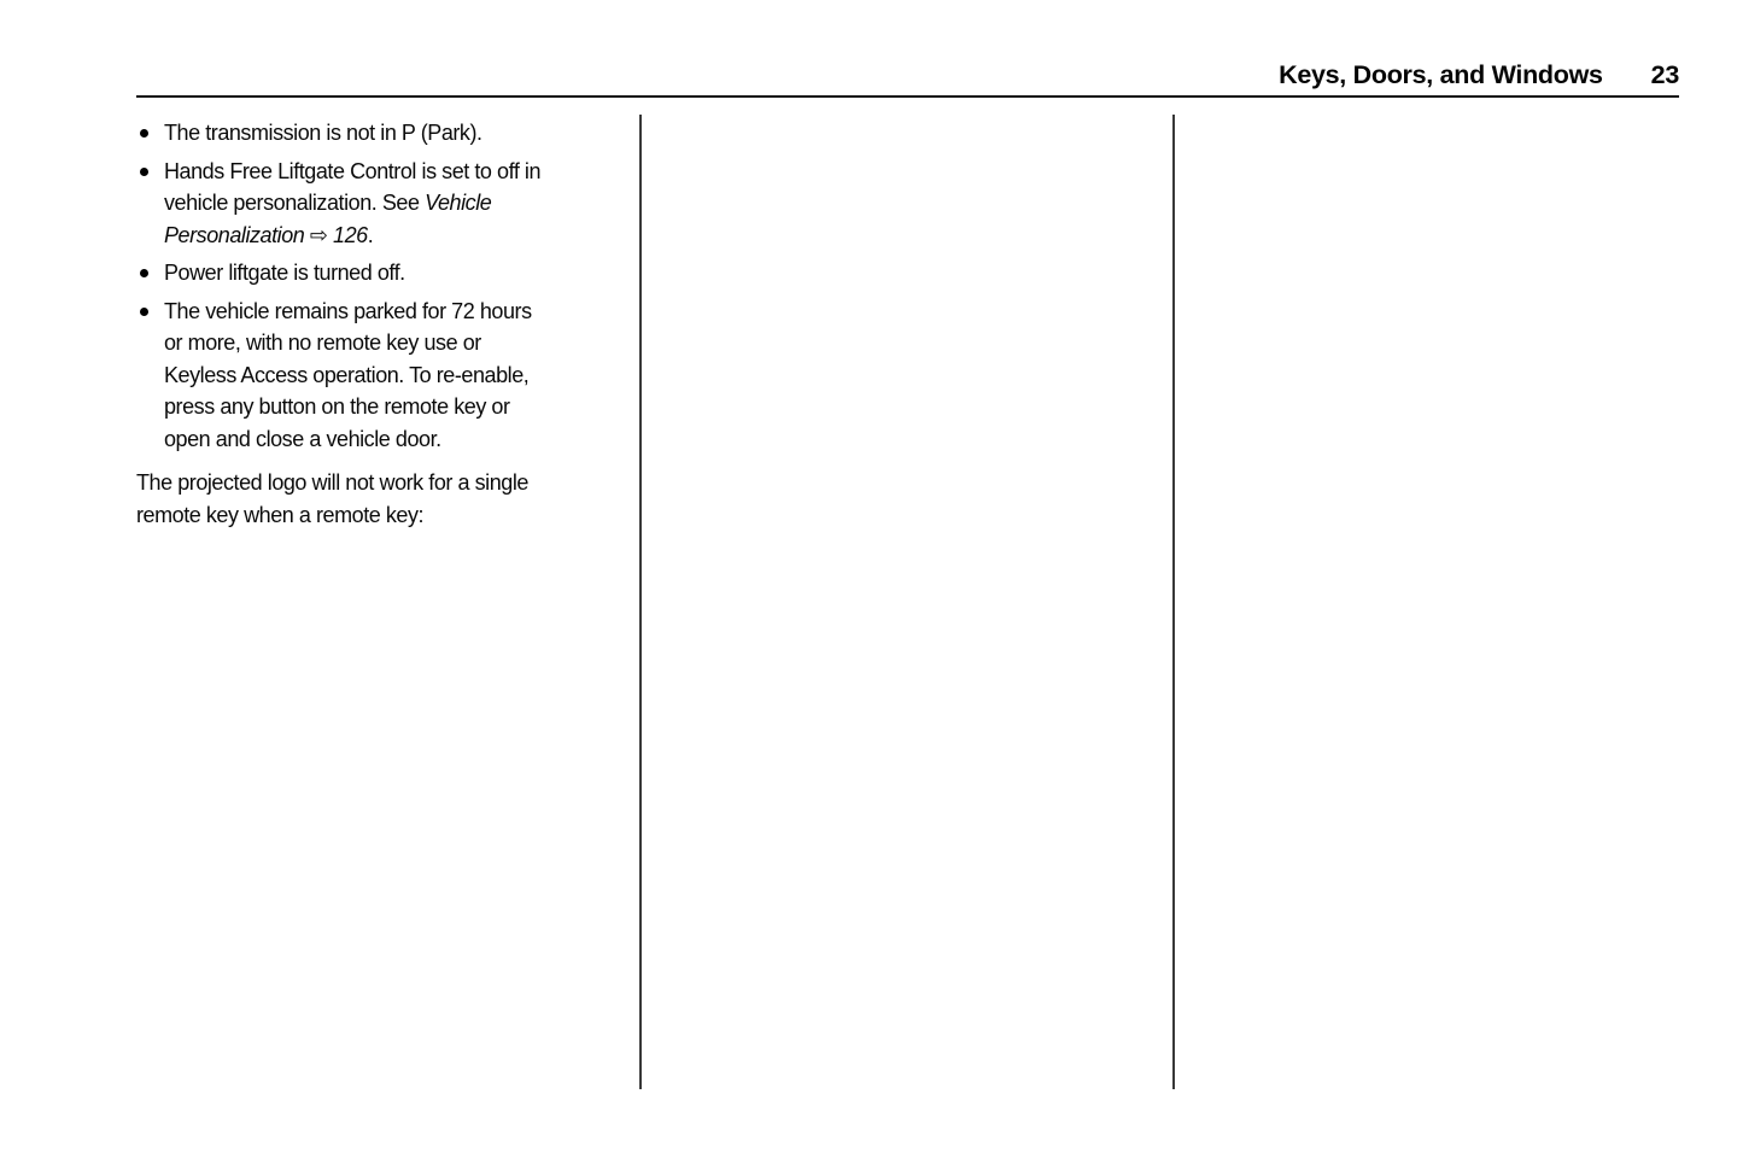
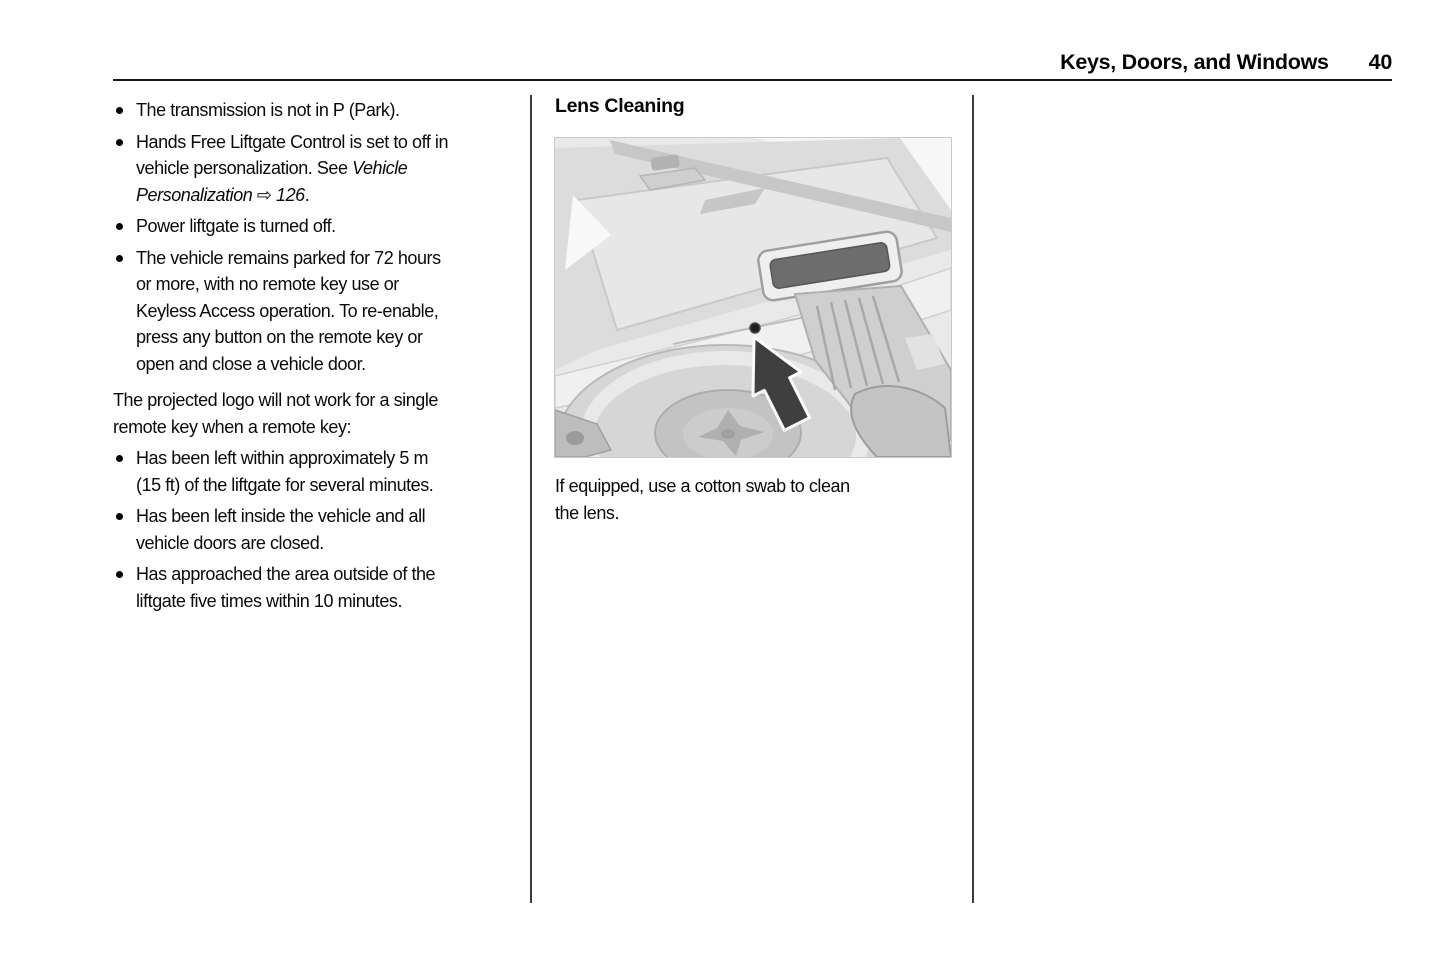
  Keys, Doors, and Windows
- 23
+ 40
  The transmission is not in P (Park).
  Hands Free Liftgate Control is set to off in
  vehicle personalization. See Vehicle
  Personalization ⇨ 126.
  Power liftgate is turned off.
  The vehicle remains parked for 72 hours
  or more, with no remote key use or
  Keyless Access operation. To re-enable,
  press any button on the remote key or
  open and close a vehicle door.
  The projected logo will not work for a single
  remote key when a remote key:
+ Has been left within approximately 5 m
+ (15 ft) of the liftgate for several minutes.
+ Has been left inside the vehicle and all
+ vehicle doors are closed.
+ Has approached the area outside of the
+ liftgate five times within 10 minutes.
+ Lens Cleaning
+ If equipped, use a cotton swab to clean
+ the lens.
